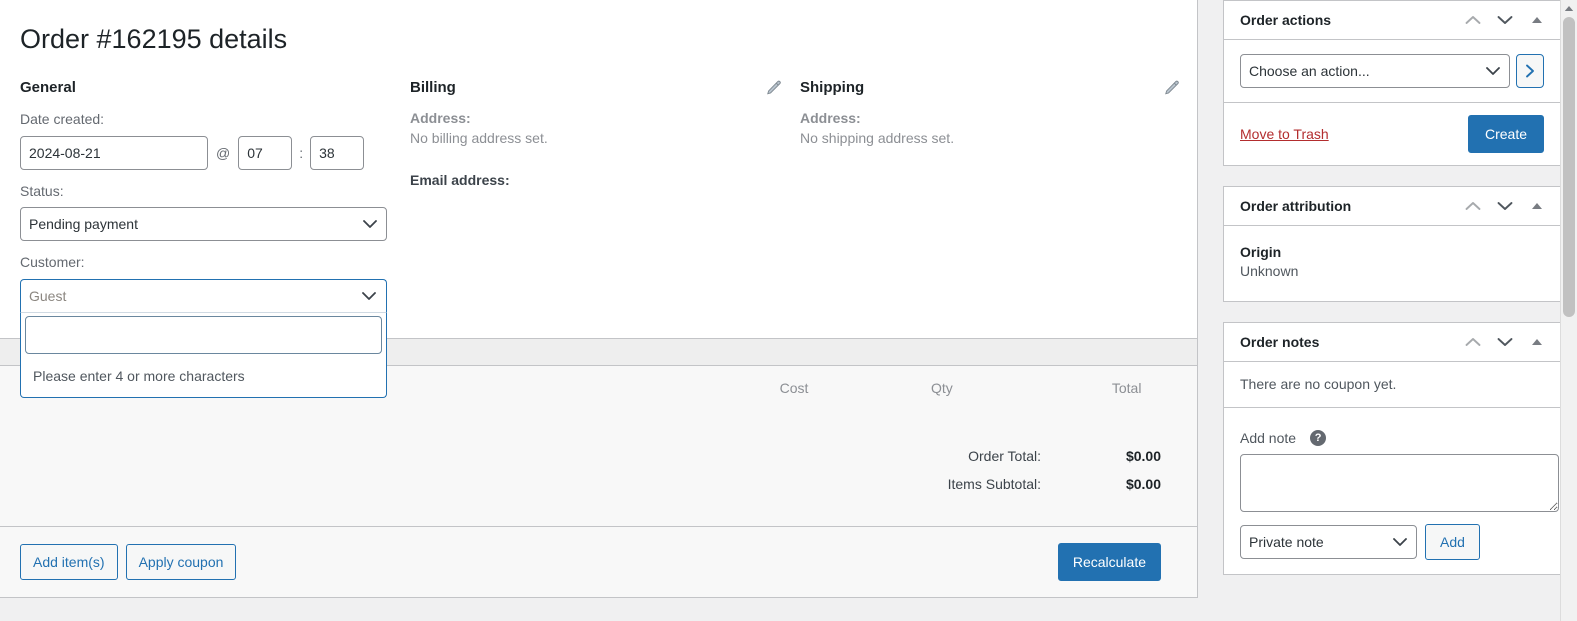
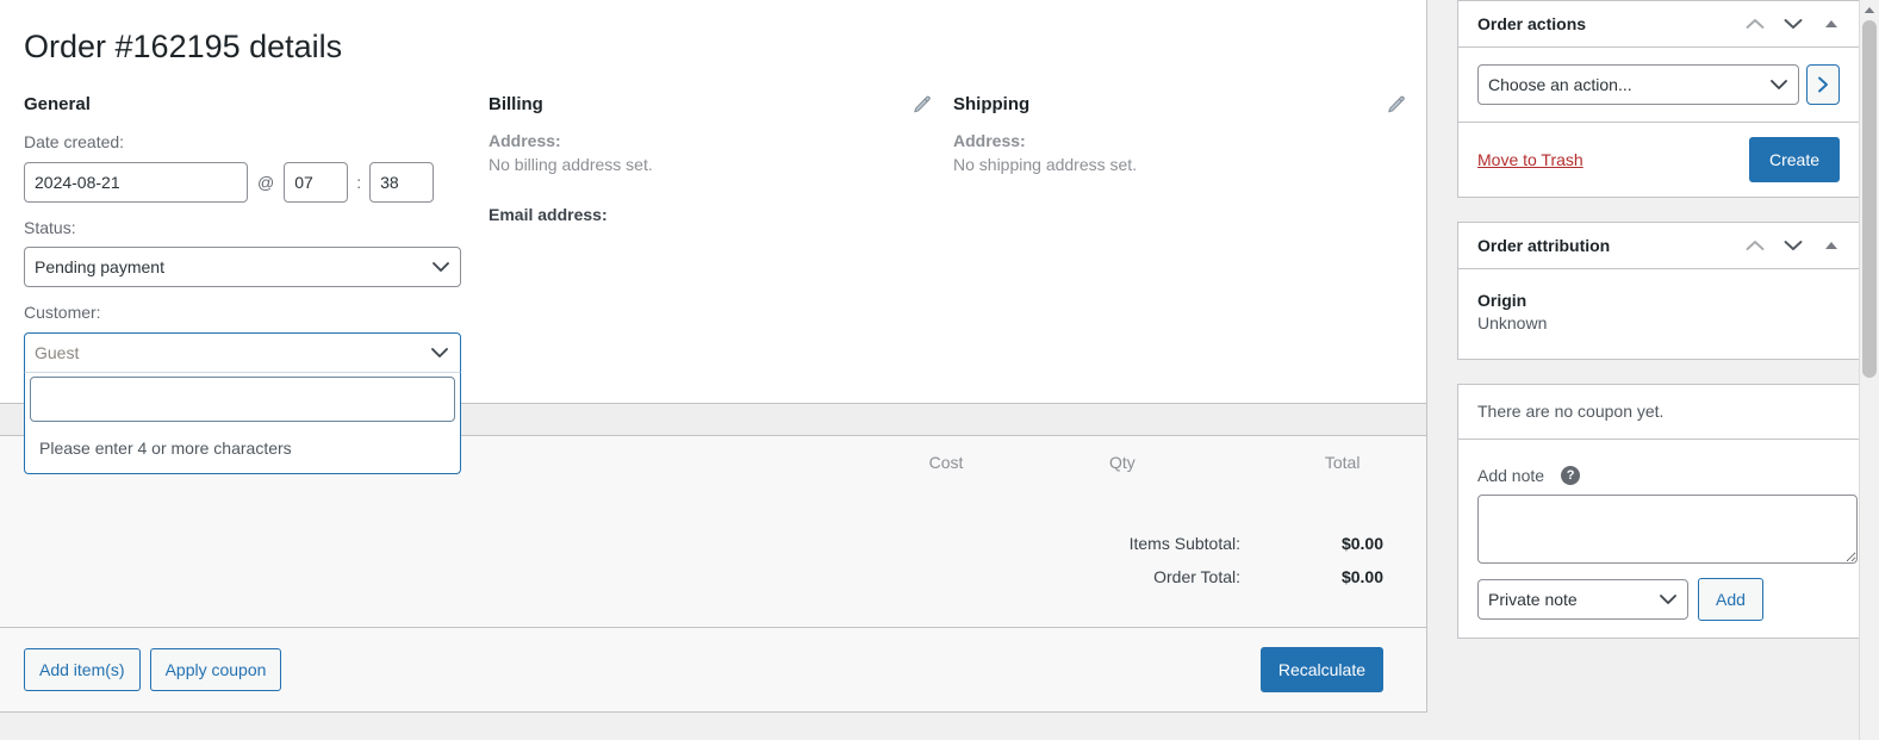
  Order #162195 details
  General
  Date created:
  2024-08-21
  @
  07
  :
  38
  Status:
  Pending payment
  Customer:
  Guest
  Please enter 4 or more characters
  Billing
  Address:
  No billing address set.
  Email address:
  Shipping
  Address:
  No shipping address set.
  	Cost	Qty	Total
- Order Total:
+ Items Subtotal:
  $0.00
- Items Subtotal:
+ Order Total:
  $0.00
  Add item(s)
  Apply coupon
  Recalculate
  Order actions
  Choose an action...
  Move to Trash
  Create
  Order attribution
  Origin
  Unknown
- Order notes
  There are no coupon yet.
  Add note
  ?
  Private note
  Add
